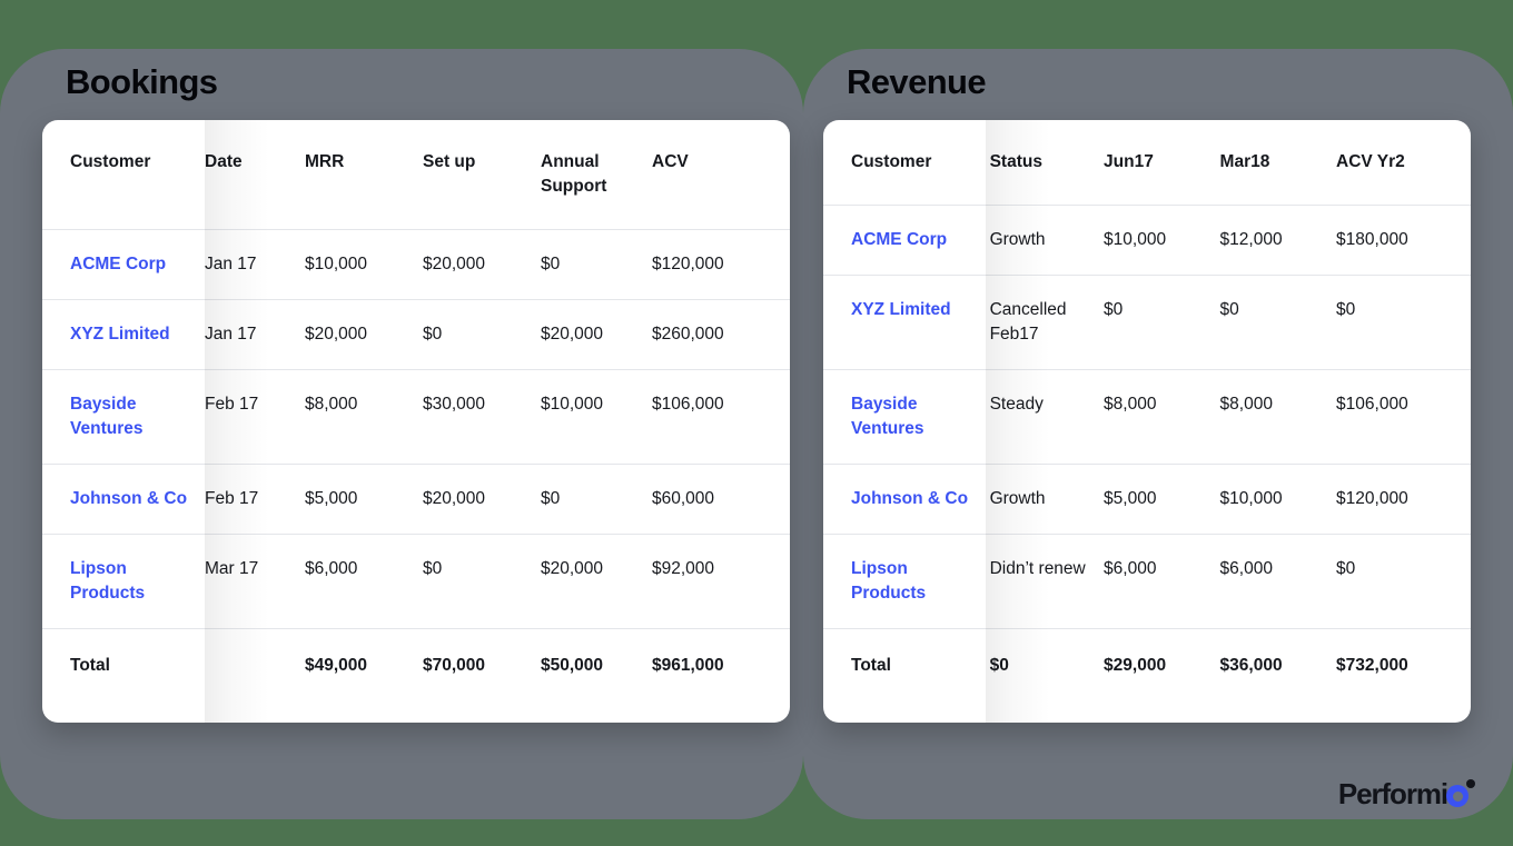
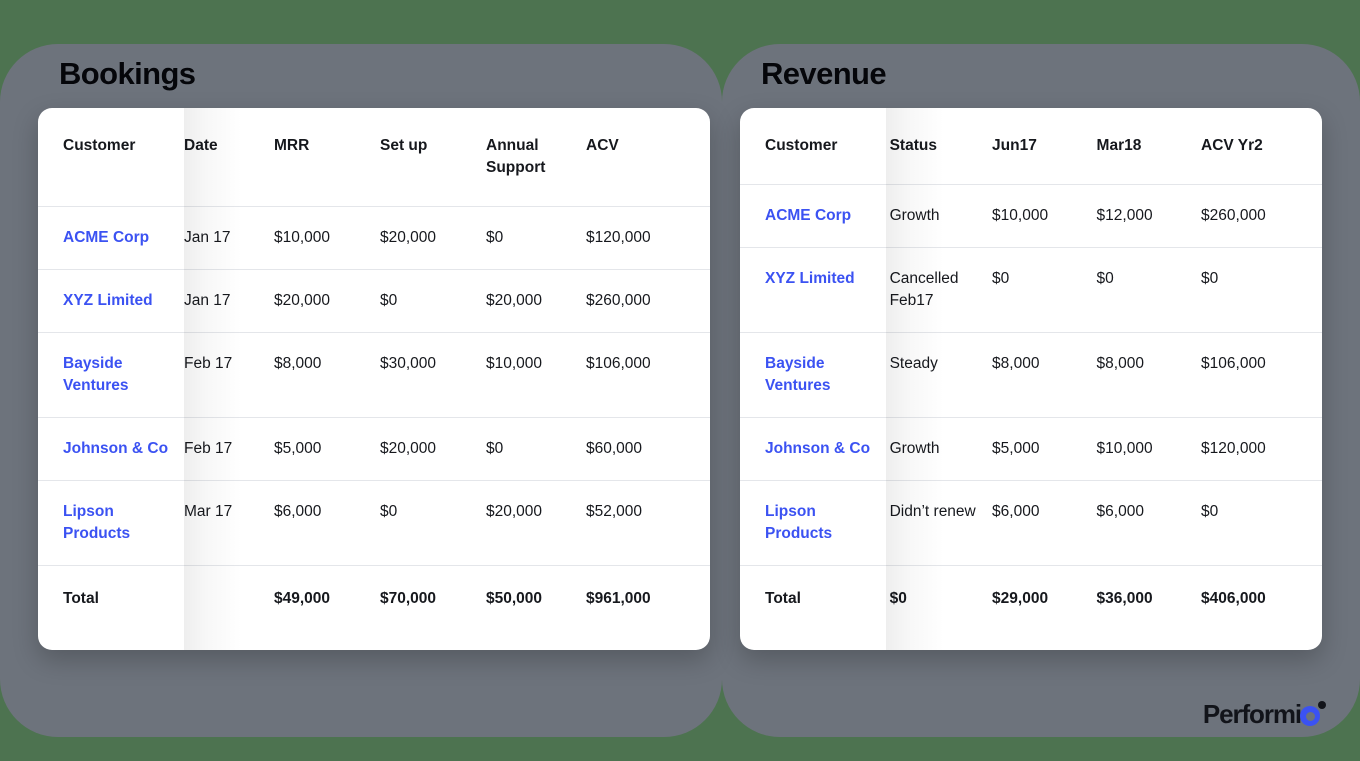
  Bookings
  Customer		MRR	Set up	Annual Support	ACV
  ACME Corp		$10,000	$20,000	$0	$120,000
  XYZ Limited		$20,000	$0	$20,000	$260,000
  Bayside Ventures		$8,000	$30,000	$10,000	$106,000
  Johnson & Co		$5,000	$20,000	$0	$60,000
- Lipson Products		$6,000	$0	$20,000	$92,000
+ Lipson Products		$6,000	$0	$20,000	$52,000
  Total		$49,000	$70,000	$50,000	$961,000
  Revenue
  Customer		Jun17	Mar18	ACV Yr2
- ACME Corp		$10,000	$12,000	$180,000
+ ACME Corp		$10,000	$12,000	$260,000
  Bayside Ventures		$8,000	$8,000	$106,000
  Johnson & Co		$5,000	$10,000	$120,000
  Lipson Products	new	$6,000	$6,000	$0
- Total		$29,000	$36,000	$732,000
+ Total		$29,000	$36,000	$406,000
  Performi
